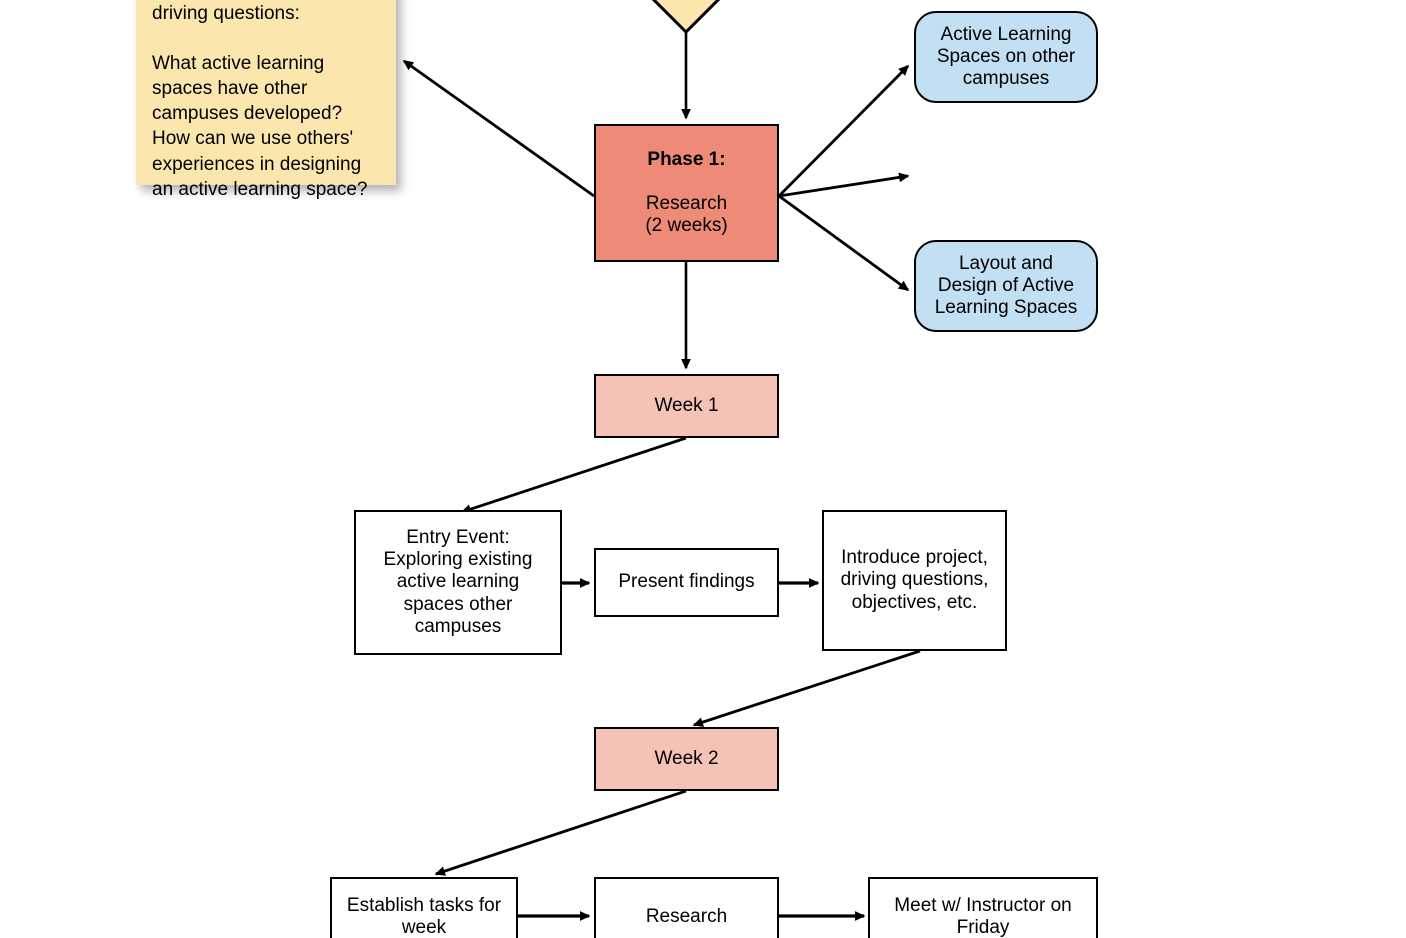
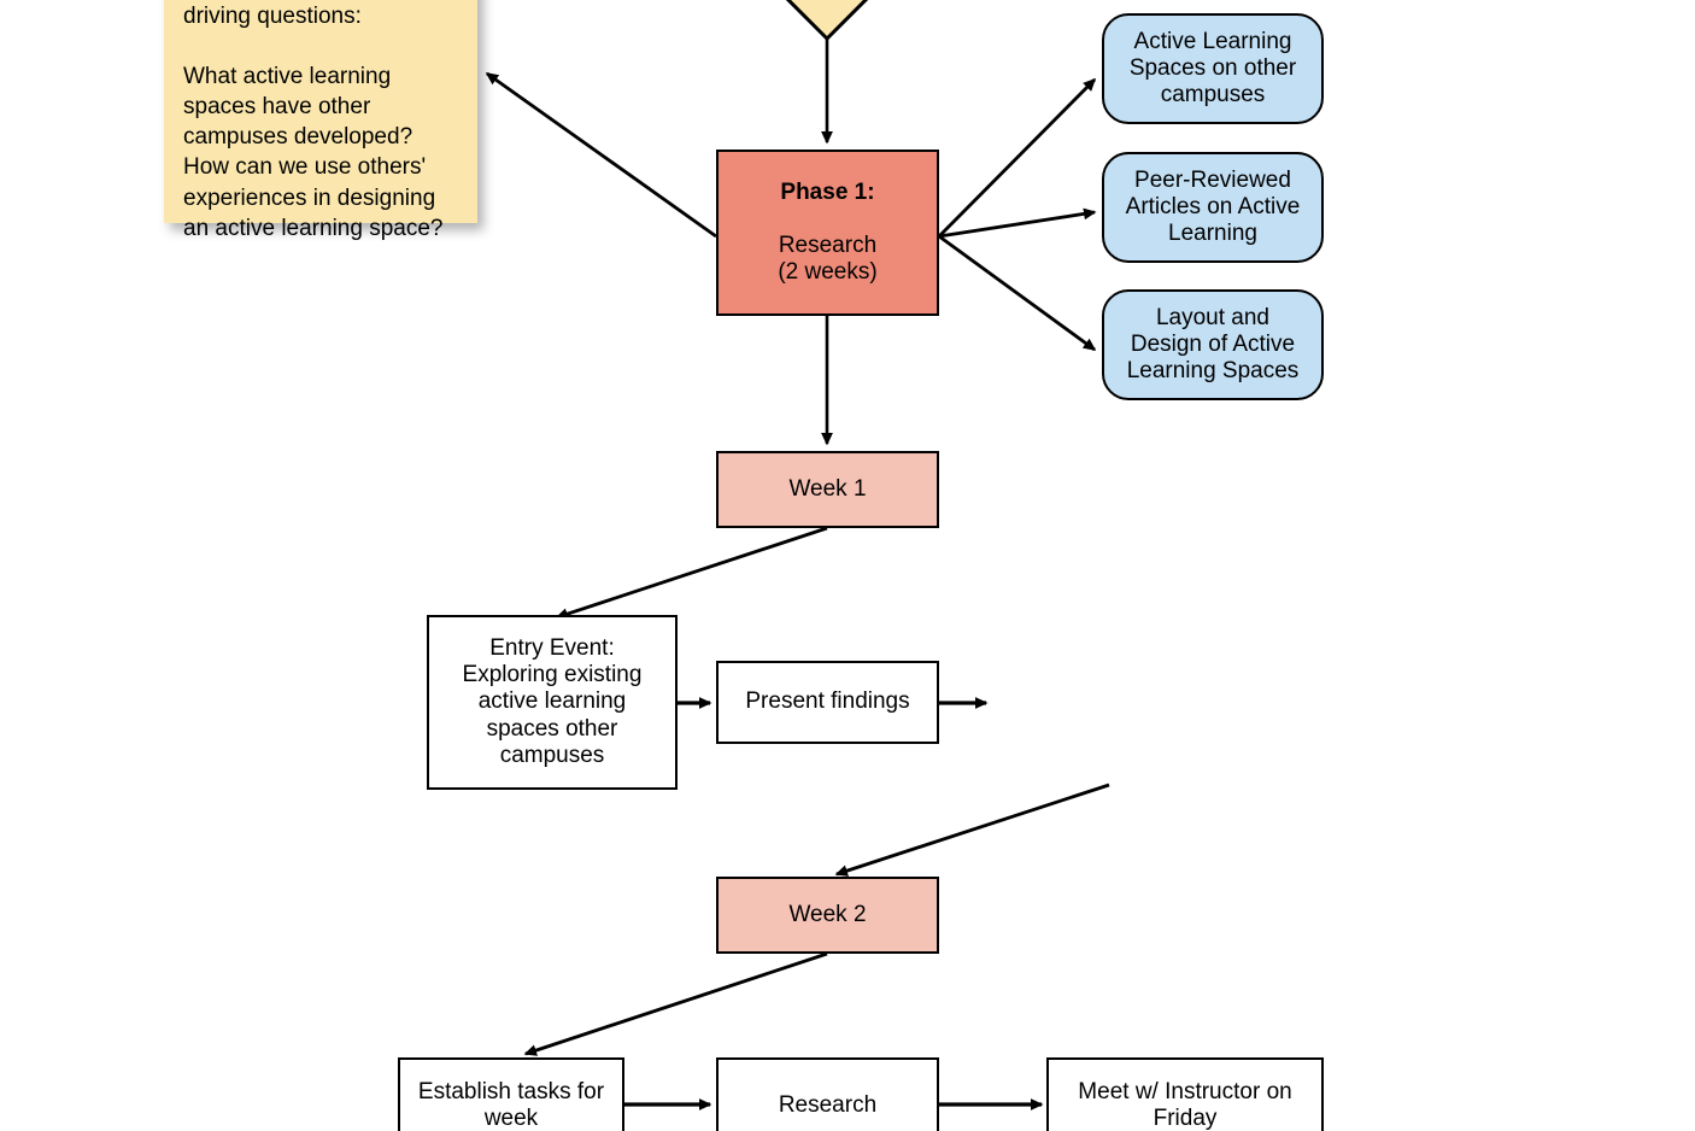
  driving questions:
  What active learning
  spaces have other
  campuses developed?
  How can we use others'
  experiences in designing
  an active learning space?
  Phase 1:
  Research
  (2 weeks)
  Active Learning
  Spaces on other
  campuses
+ Peer-Reviewed
+ Articles on Active
+ Learning
  Layout and
  Design of Active
  Learning Spaces
  Week 1
  Entry Event:
  Exploring existing
  active learning
  spaces other
  campuses
  Present findings
- Introduce project,
- driving questions,
- objectives, etc.
  Week 2
  Establish tasks for
  week
  Research
  Meet w/ Instructor on
  Friday
